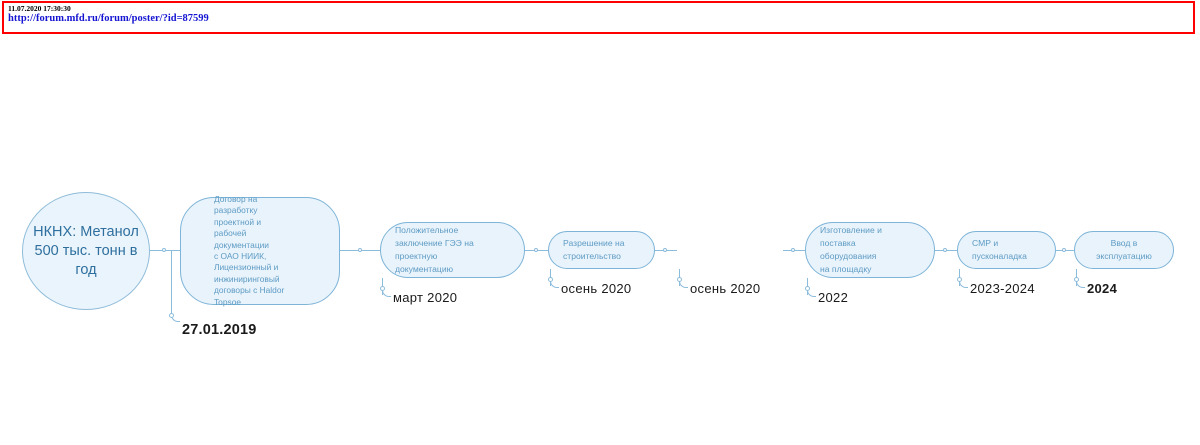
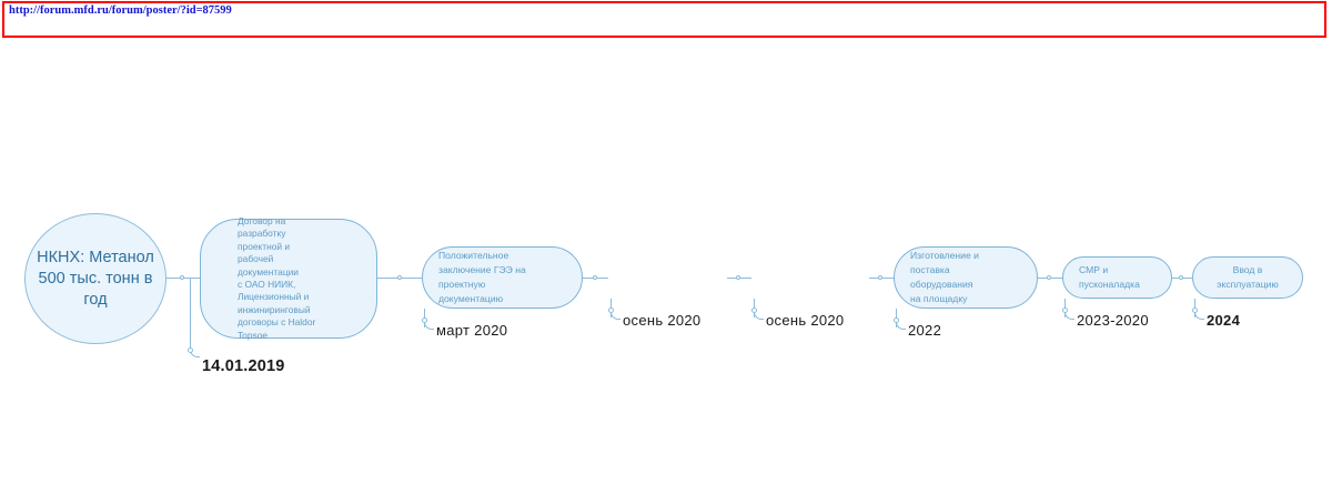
- 11.07.2020 17:30:30
  http://forum.mfd.ru/forum/poster/?id=87599
  НКНХ: Метанол
  500 тыс. тонн в
  год
  Договор на
  разработку
  проектной и
  рабочей
  документации
  с ОАО НИИК,
  Лицензионный и
  инжиниринговый
  договоры с Haldor
  Topsoe
- 27.01.2019
+ 14.01.2019
  Положительное
  заключение ГЭЭ на
  проектную
  документацию
  март 2020
- Разрешение на
- строительство
  осень 2020
  осень 2020
  Изготовление и
  поставка
  оборудования
  на площадку
  2022
  СМР и
  пусконаладка
- 2023-2024
+ 2023-2020
  Ввод в
  эксплуатацию
  2024
